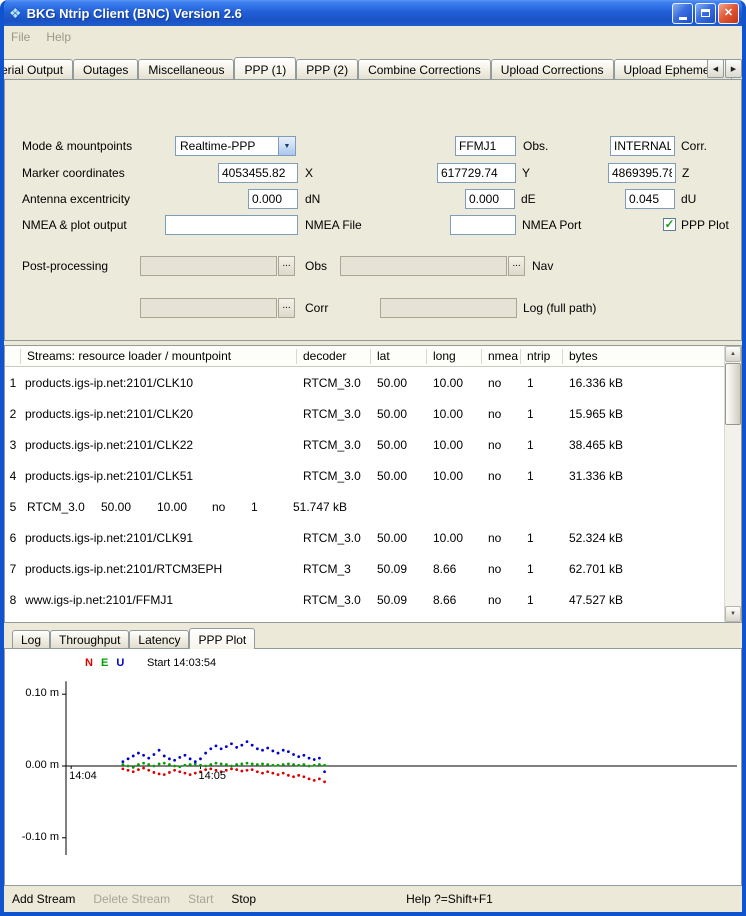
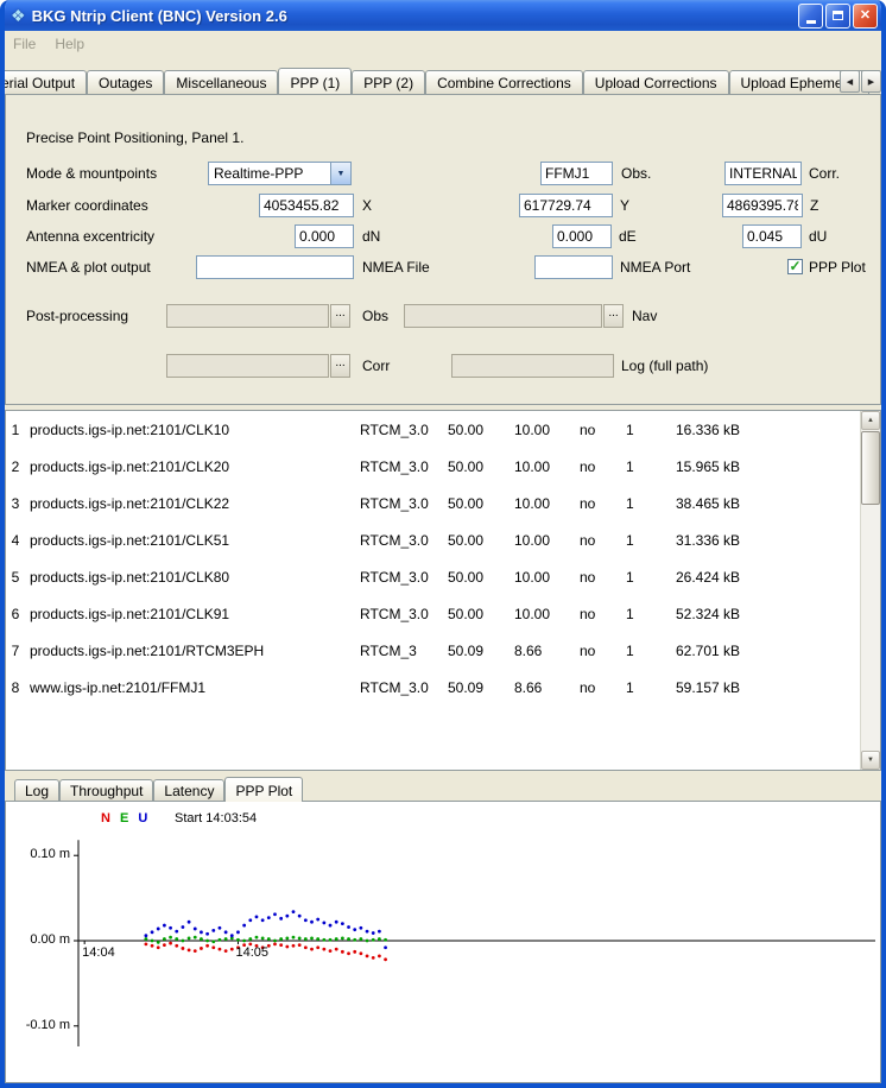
  ❖
  BKG Ntrip Client (BNC) Version 2.6
  ✕
  File
  Help
  erial Output
  Outages
  Miscellaneous
  PPP (1)
  PPP (2)
  Combine Corrections
  Upload Corrections
  Upload Ephem
+ Precise Point Positioning, Panel 1.
  Mode & mountpoints
  Realtime-PPP
  FFMJ1
  Obs.
  INTERNAL
  Corr.
  Marker coordinates
  4053455.82
  X
  617729.74
  Y
  4869395.7
  Z
  Antenna excentricity
  0.000
  dN
  0.000
  dE
  0.045
  dU
  NMEA & plot output
  NMEA File
  NMEA Port
  ✓
  PPP Plot
  Post-processing
  ...
  Obs
  ...
  Nav
  ...
  Corr
  Log (full path)
- Streams: resource loader / mountpoint
- decoder
- lat
- long
- nmea
- ntrip
- bytes
  1
  products.igs-ip.net:2101/CLK10
  RTCM_3.0
  50.00
  10.00
  no
  1
  16.336 kB
  2
  products.igs-ip.net:2101/CLK20
  RTCM_3.0
  50.00
  10.00
  no
  1
  15.965 kB
  3
  products.igs-ip.net:2101/CLK22
  RTCM_3.0
  50.00
  10.00
  no
  1
  38.465 kB
  4
  products.igs-ip.net:2101/CLK51
  RTCM_3.0
  50.00
  10.00
  no
  1
  31.336 kB
  5
+ products.igs-ip.net:2101/CLK80
  RTCM_3.0
  50.00
  10.00
  no
  1
- 51.747 kB
+ 26.424 kB
  6
  products.igs-ip.net:2101/CLK91
  RTCM_3.0
  50.00
  10.00
  no
  1
  52.324 kB
  7
  products.igs-ip.net:2101/RTCM3EPH
  RTCM_3
  50.09
  8.66
  no
  1
  62.701 kB
  8
  www.igs-ip.net:2101/FFMJ1
  RTCM_3.0
  50.09
  8.66
  no
  1
- 47.527 kB
+ 59.157 kB
  Log
  Throughput
  Latency
  PPP Plot
  N E U
  Start 14:03:54
  0.10 m
  0.00 m
  -0.10 m
  14:04
  14:05
- Add Stream
- Delete Stream
- Start
- Stop
- Help ?=Shift+F1
